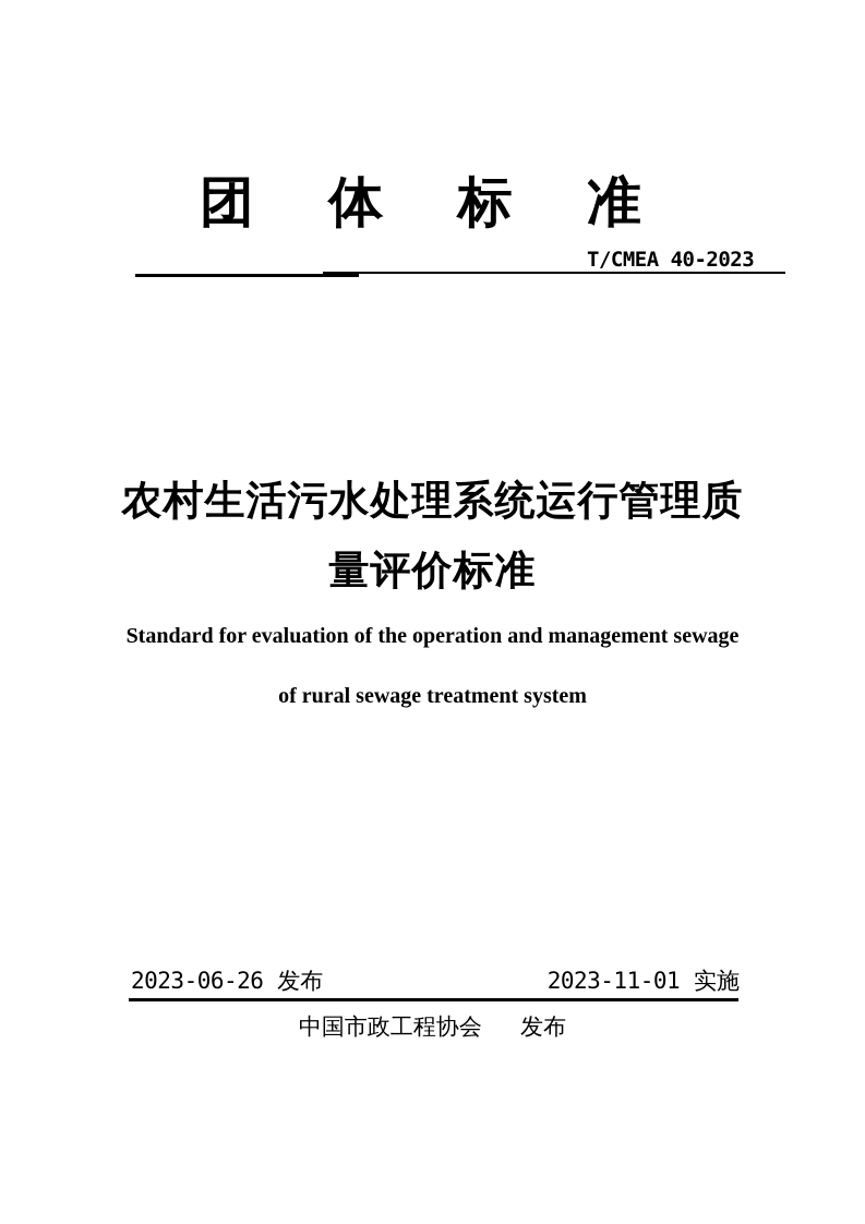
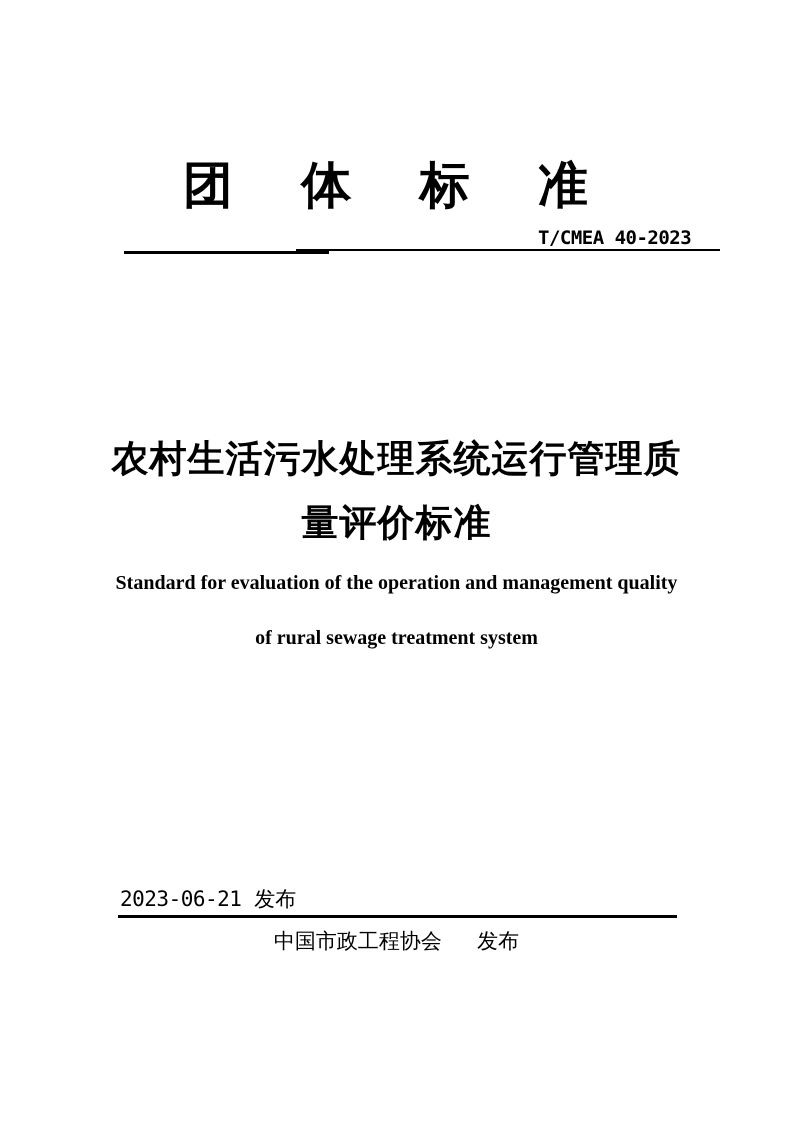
  团
  体
  标
  准
  T/CMEA 40-2023
  农村生活污水处理系统运行管理质
  量评价标准
- Standard for evaluation of the operation and management sewage
+ Standard for evaluation of the operation and management quality
  of rural sewage treatment system
- 2023-06-26 发布
+ 2023-06-21 发布
- 2023-11-01 实施
  中国市政工程协会 发布
